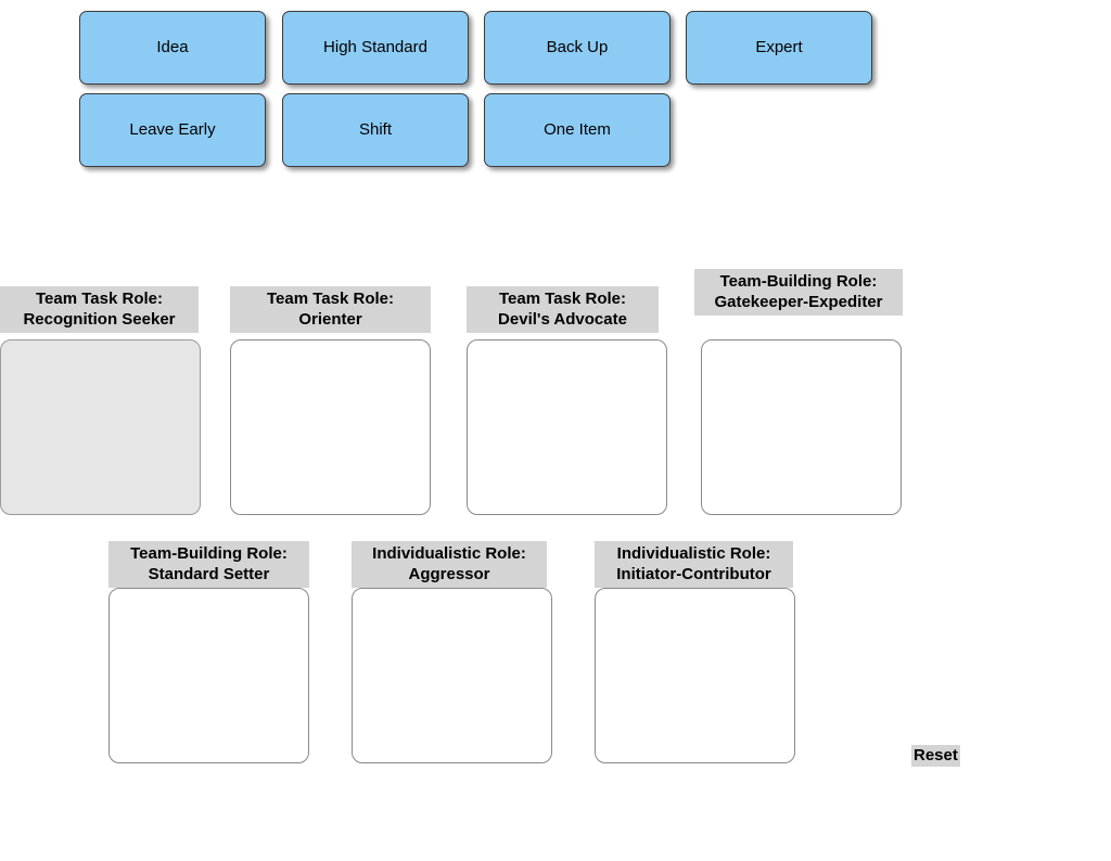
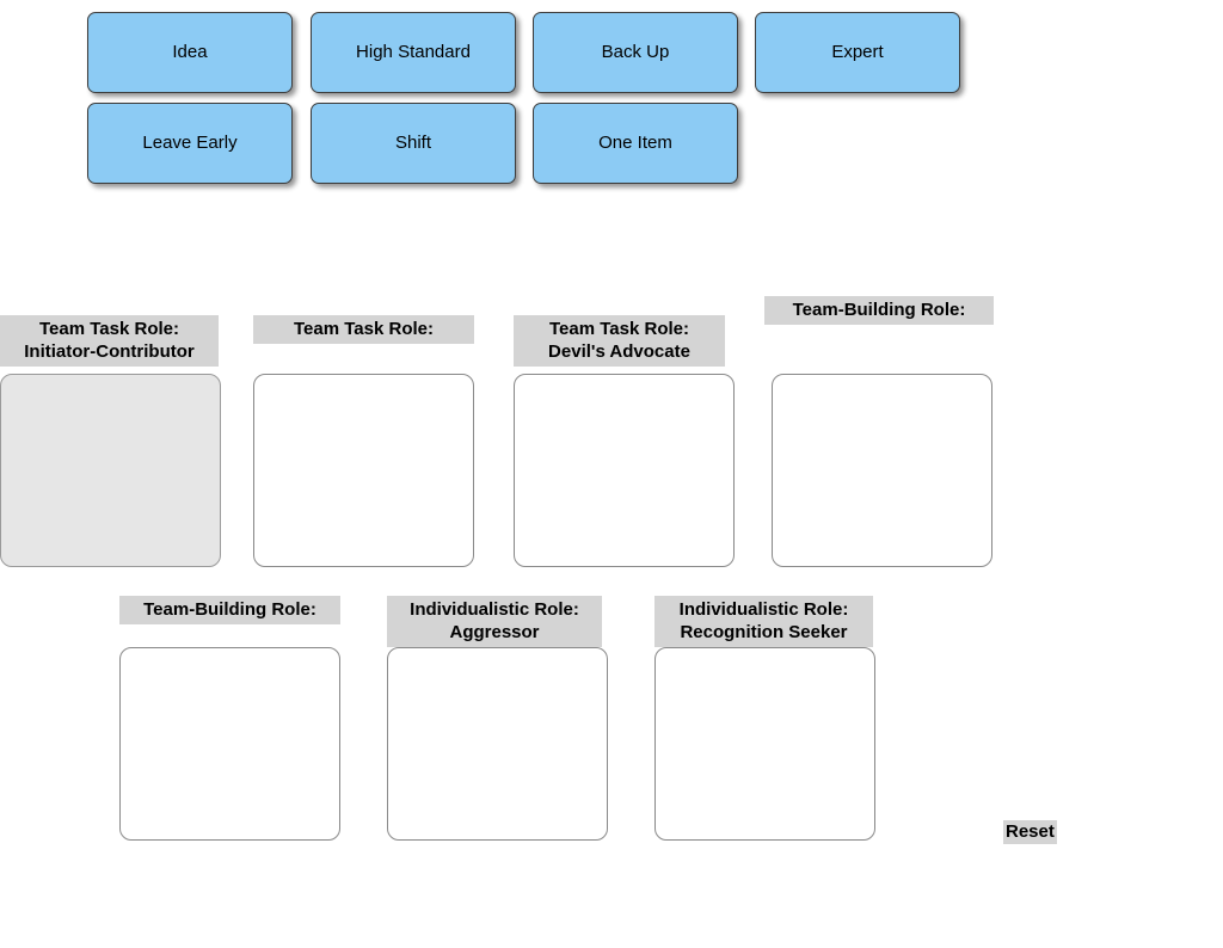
  Idea
  High Standard
  Back Up
  Expert
  Leave Early
  Shift
  One Item
  Team Task Role:
- Recognition Seeker
+ Initiator-Contributor
  Team Task Role:
- Orienter
  Team Task Role:
  Devil's Advocate
  Team-Building Role:
- Gatekeeper-Expediter
  Team-Building Role:
- Standard Setter
  Individualistic Role:
  Aggressor
  Individualistic Role:
- Initiator-Contributor
+ Recognition Seeker
  Reset
